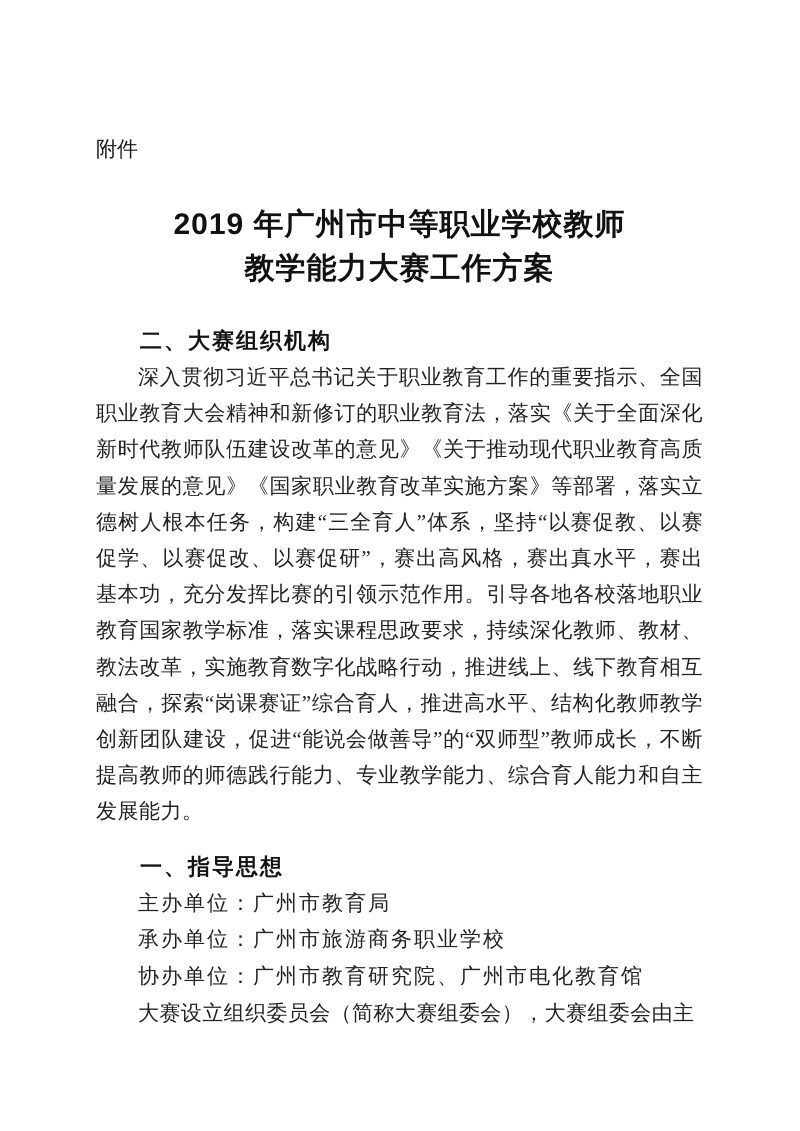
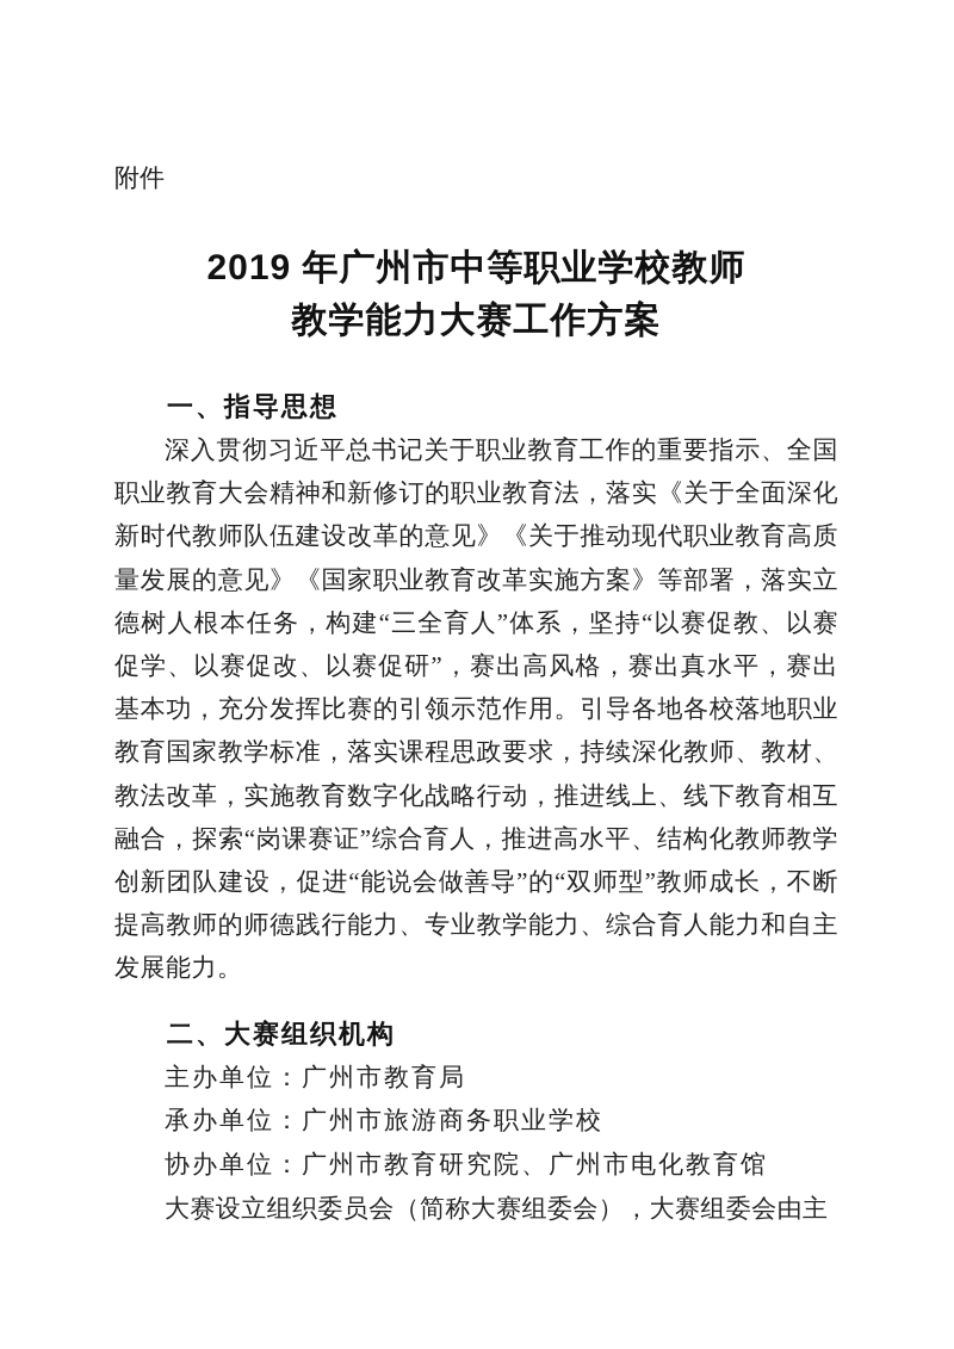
  附件
  2019 年广州市中等职业学校教师
  教学能力大赛工作方案
- 二、大赛组织机构
+ 一、指导思想
  深入贯彻习近平总书记关于职业教育工作的重要指示、全国职业教育大会精神和新修订的职业教育法，落实《关于全面深化新时代教师队伍建设改革的意见》《关于推动现代职业教育高质量发展的意见》《国家职业教育改革实施方案》等部署，落实立德树人根本任务，构建“三全育人”体系，坚持“以赛促教、以赛促学、以赛促改、以赛促研”，赛出高风格，赛出真水平，赛出基本功，充分发挥比赛的引领示范作用。引导各地各校落地职业教育国家教学标准，落实课程思政要求，持续深化教师、教材、教法改革，实施教育数字化战略行动，推进线上、线下教育相互融合，探索“岗课赛证”综合育人，推进高水平、结构化教师教学创新团队建设，促进“能说会做善导”的“双师型”教师成长，不断提高教师的师德践行能力、专业教学能力、综合育人能力和自主发展能力。
- 一、指导思想
+ 二、大赛组织机构
  主办单位：广州市教育局
  承办单位：广州市旅游商务职业学校
  协办单位：广州市教育研究院、广州市电化教育馆
  大赛设立组织委员会（简称大赛组委会），大赛组委会由主
